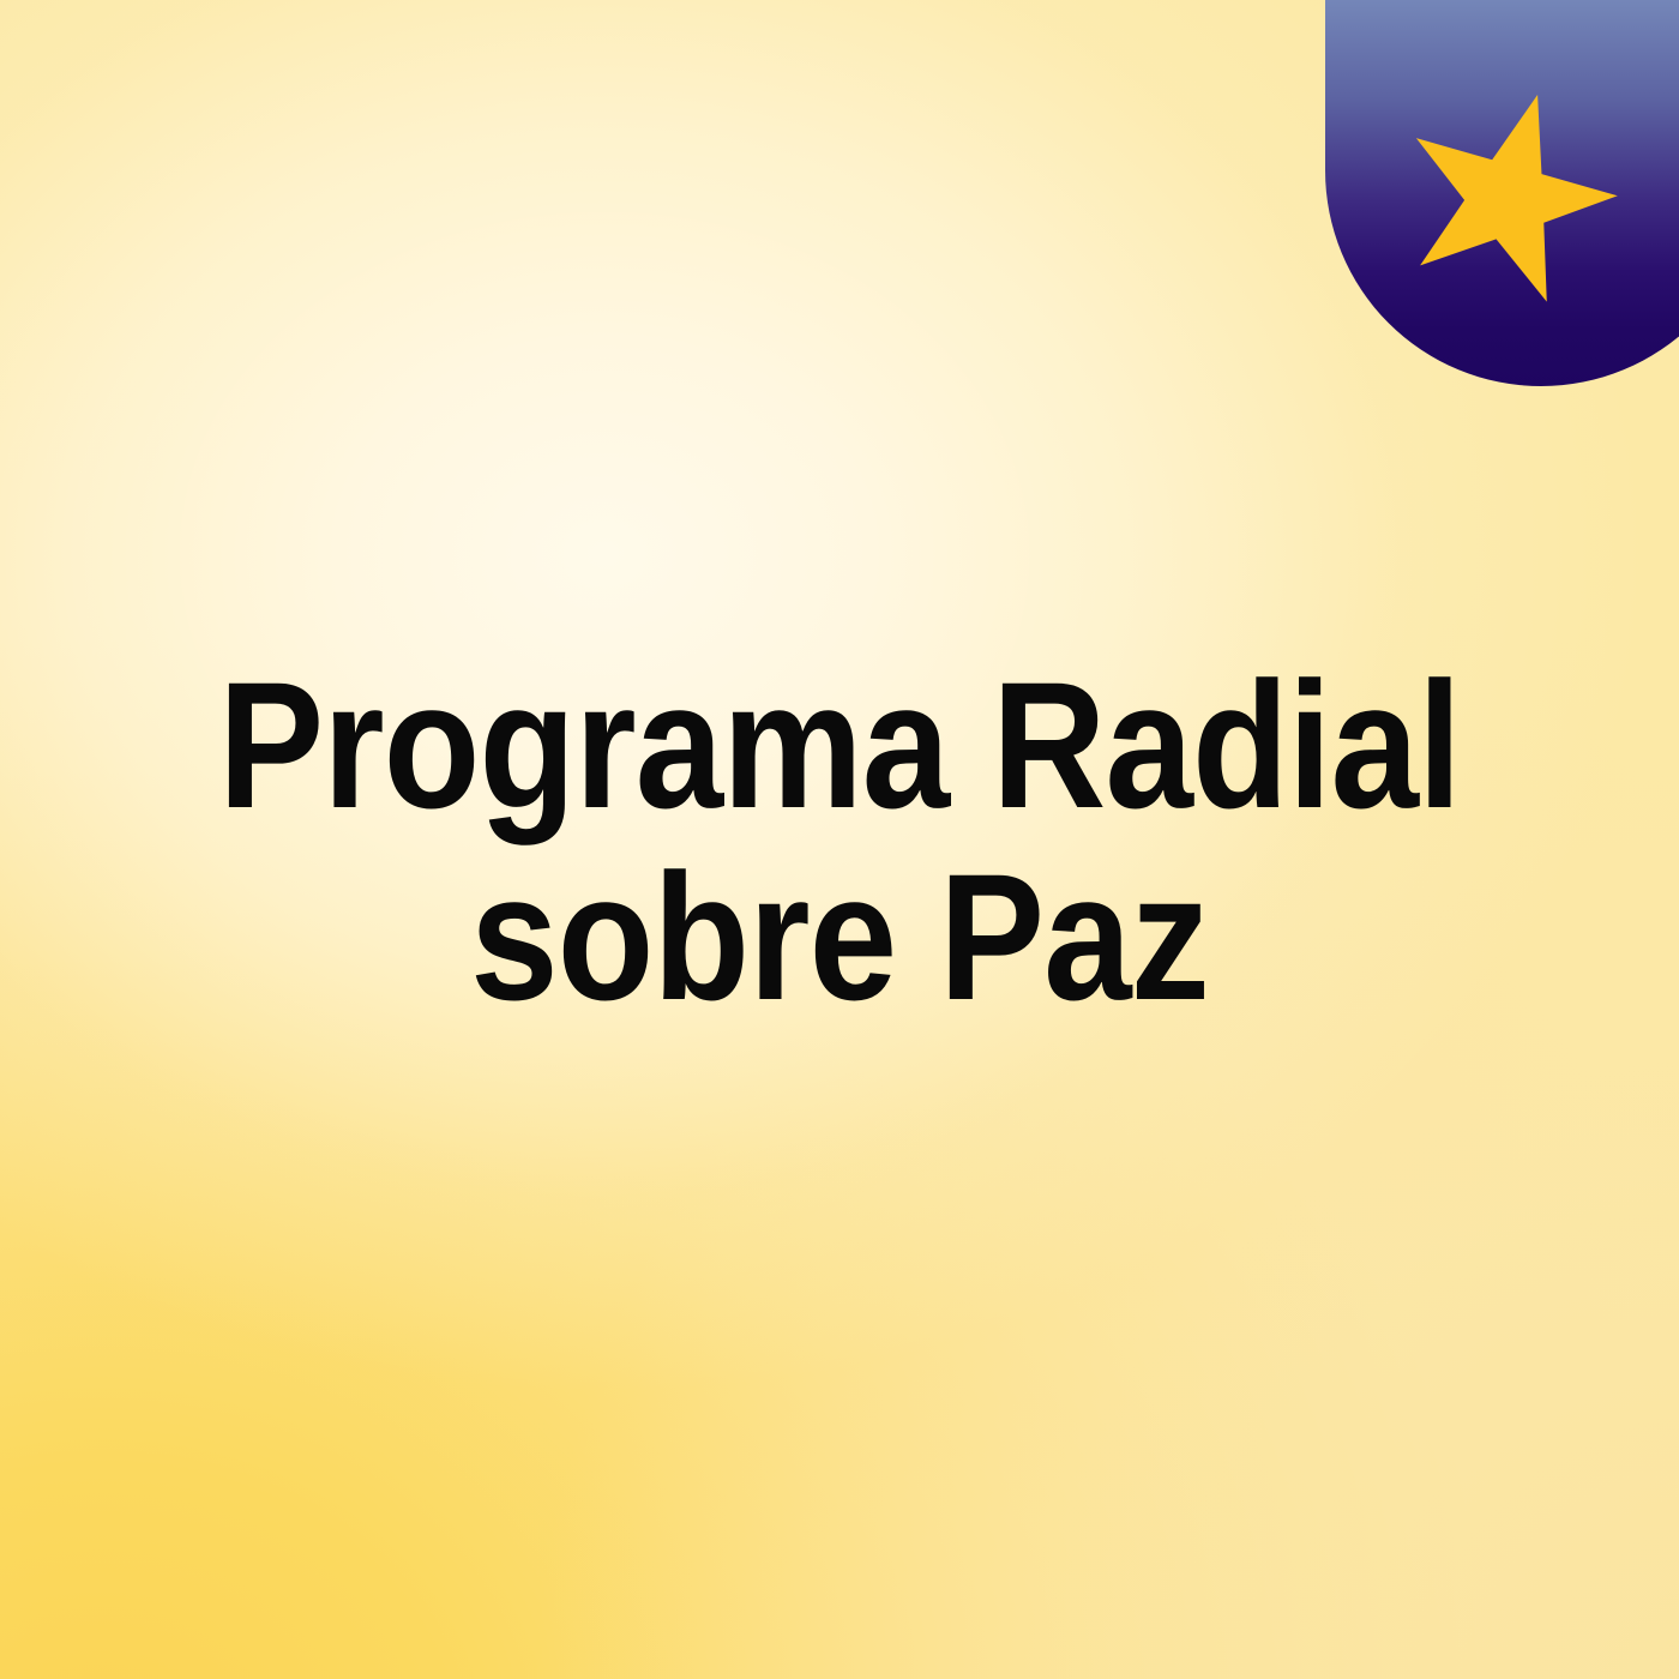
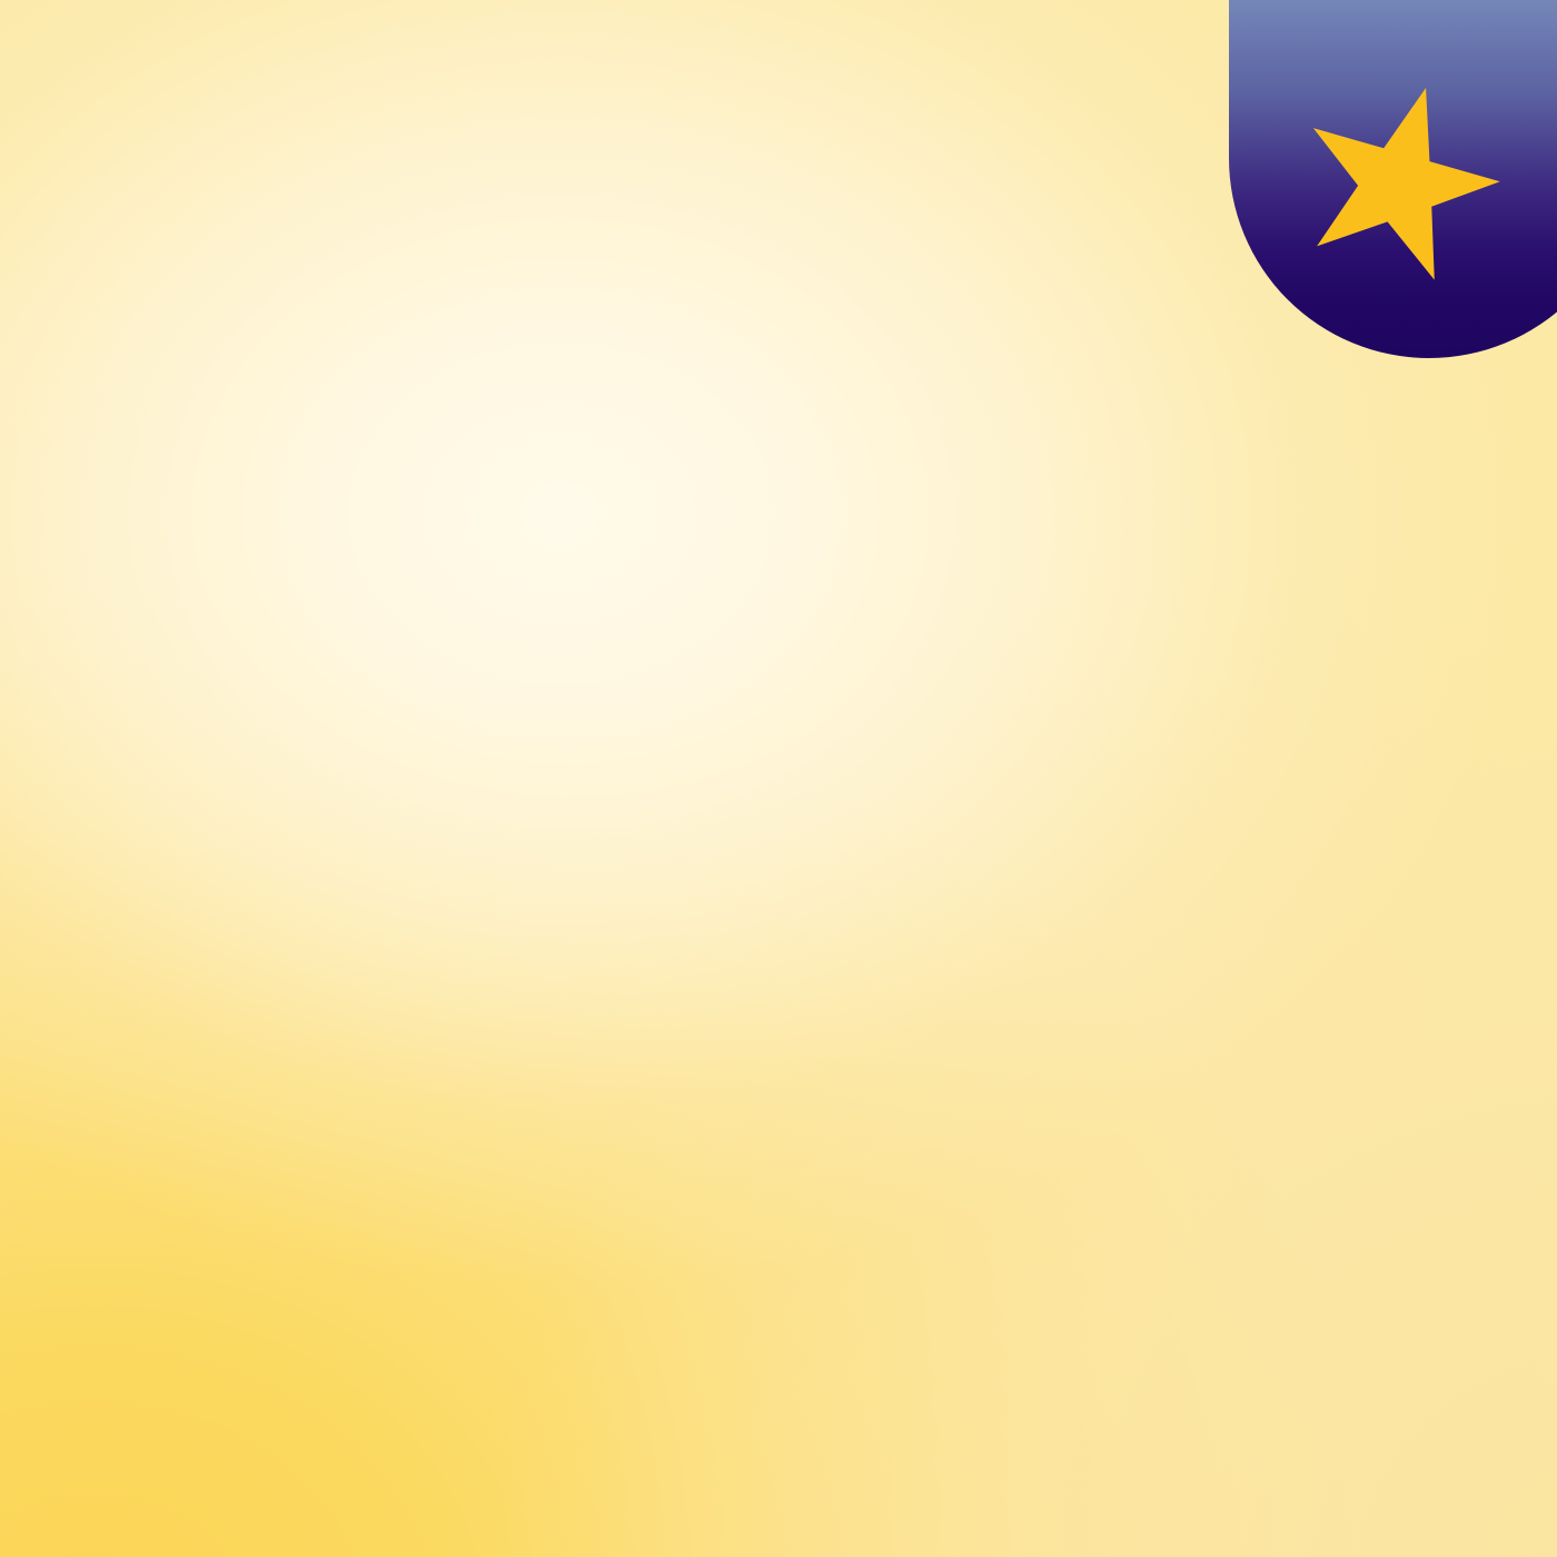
- Programa Radial sobre Paz
